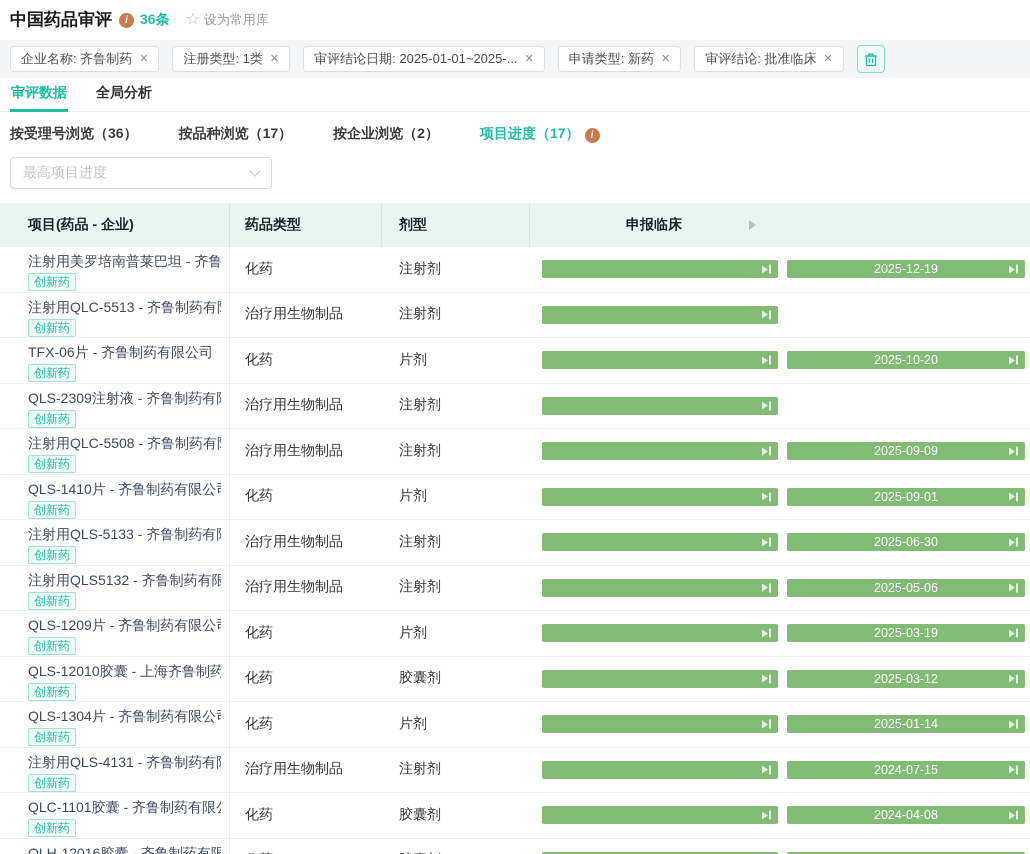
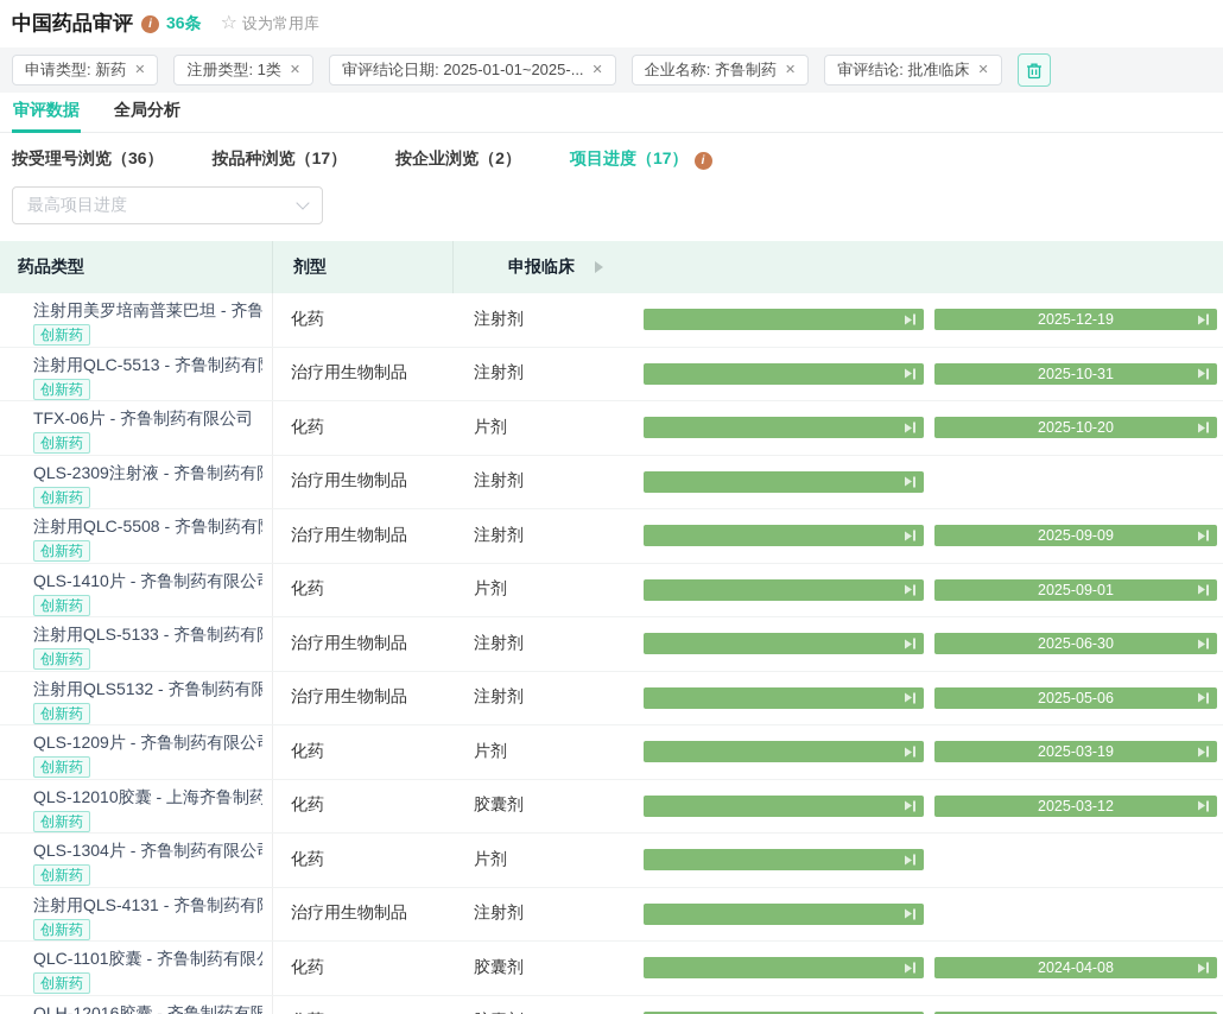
  中国药品审评
  i
  36条
  ☆
  设为常用库
- 企业名称: 齐鲁制药
+ 申请类型: 新药
  ✕
  注册类型: 1类
  ✕
  审评结论日期: 2025-01-01~2025-...
  ✕
- 申请类型: 新药
+ 企业名称: 齐鲁制药
  ✕
  审评结论: 批准临床
  ✕
  审评数据
  全局分析
  按受理号浏览（36）
  按品种浏览（17）
  按企业浏览（2）
  项目进度（17）
  i
  最高项目进度
- 项目(药品 - 企业)
  药品类型
  剂型
  申报临床
  注射用美罗培南普莱巴坦 - 齐鲁
  创新药
  化药
  注射剂
  2025-12-19
  注射用QLC-5513 - 齐鲁制药有
  创新药
  治疗用生物制品
  注射剂
+ 2025-10-31
  TFX-06片 - 齐鲁制药有限公司
  创新药
  化药
  片剂
  2025-10-20
  QLS-2309注射液 - 齐鲁制药有
  创新药
  治疗用生物制品
  注射剂
  注射用QLC-5508 - 齐鲁制药有
  创新药
  治疗用生物制品
  注射剂
  2025-09-09
  QLS-1410片 - 齐鲁制药有限公
  创新药
  化药
  片剂
  2025-09-01
  注射用QLS-5133 - 齐鲁制药有
  创新药
  治疗用生物制品
  注射剂
  2025-06-30
  注射用QLS5132 - 齐鲁制药有限
  创新药
  治疗用生物制品
  注射剂
  2025-05-06
  QLS-1209片 - 齐鲁制药有限公
  创新药
  化药
  片剂
  2025-03-19
  QLS-12010胶囊 - 上海齐鲁制药
  创新药
  化药
  胶囊剂
  2025-03-12
  QLS-1304片 - 齐鲁制药有限公
  创新药
  化药
  片剂
- 2025-01-14
  注射用QLS-4131 - 齐鲁制药有
  创新药
  治疗用生物制品
  注射剂
- 2024-07-15
  QLC-1101胶囊 - 齐鲁制药有限
  创新药
  化药
  胶囊剂
  2024-04-08
  QLH-12016胶囊 - 齐鲁制药有限
